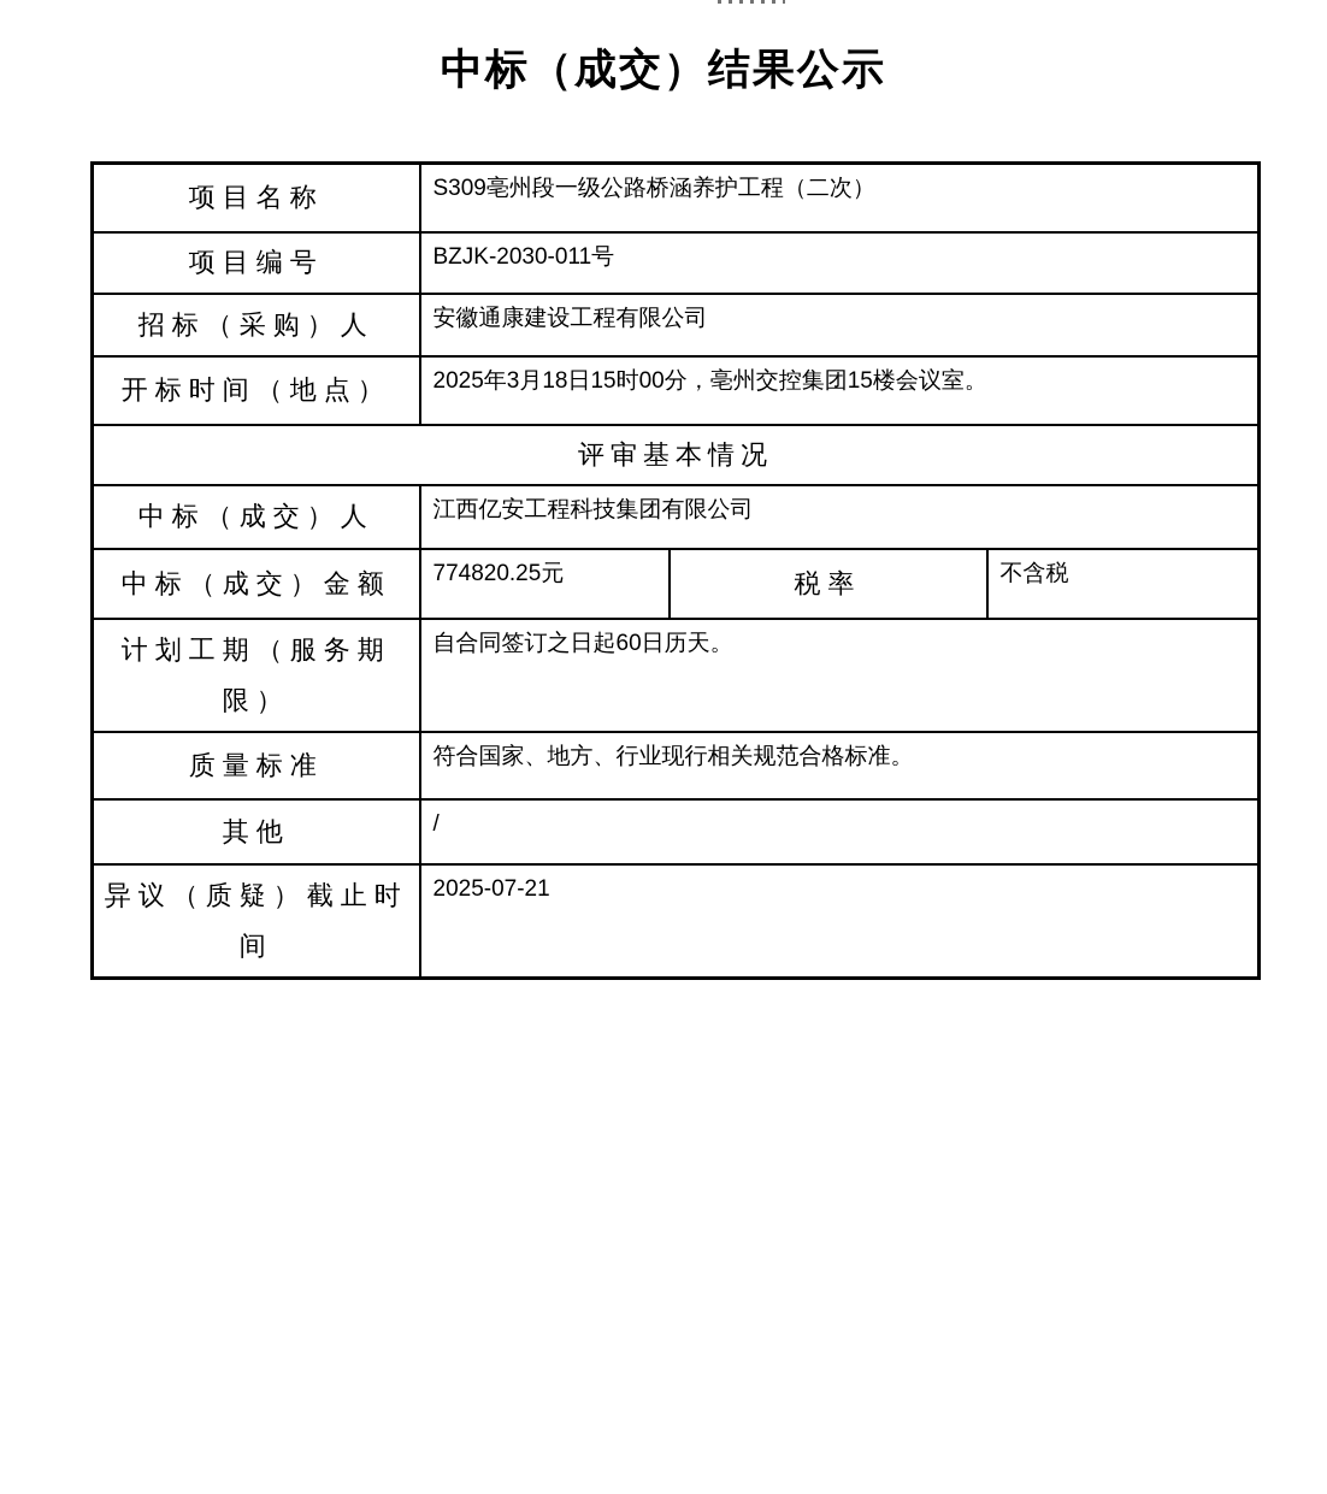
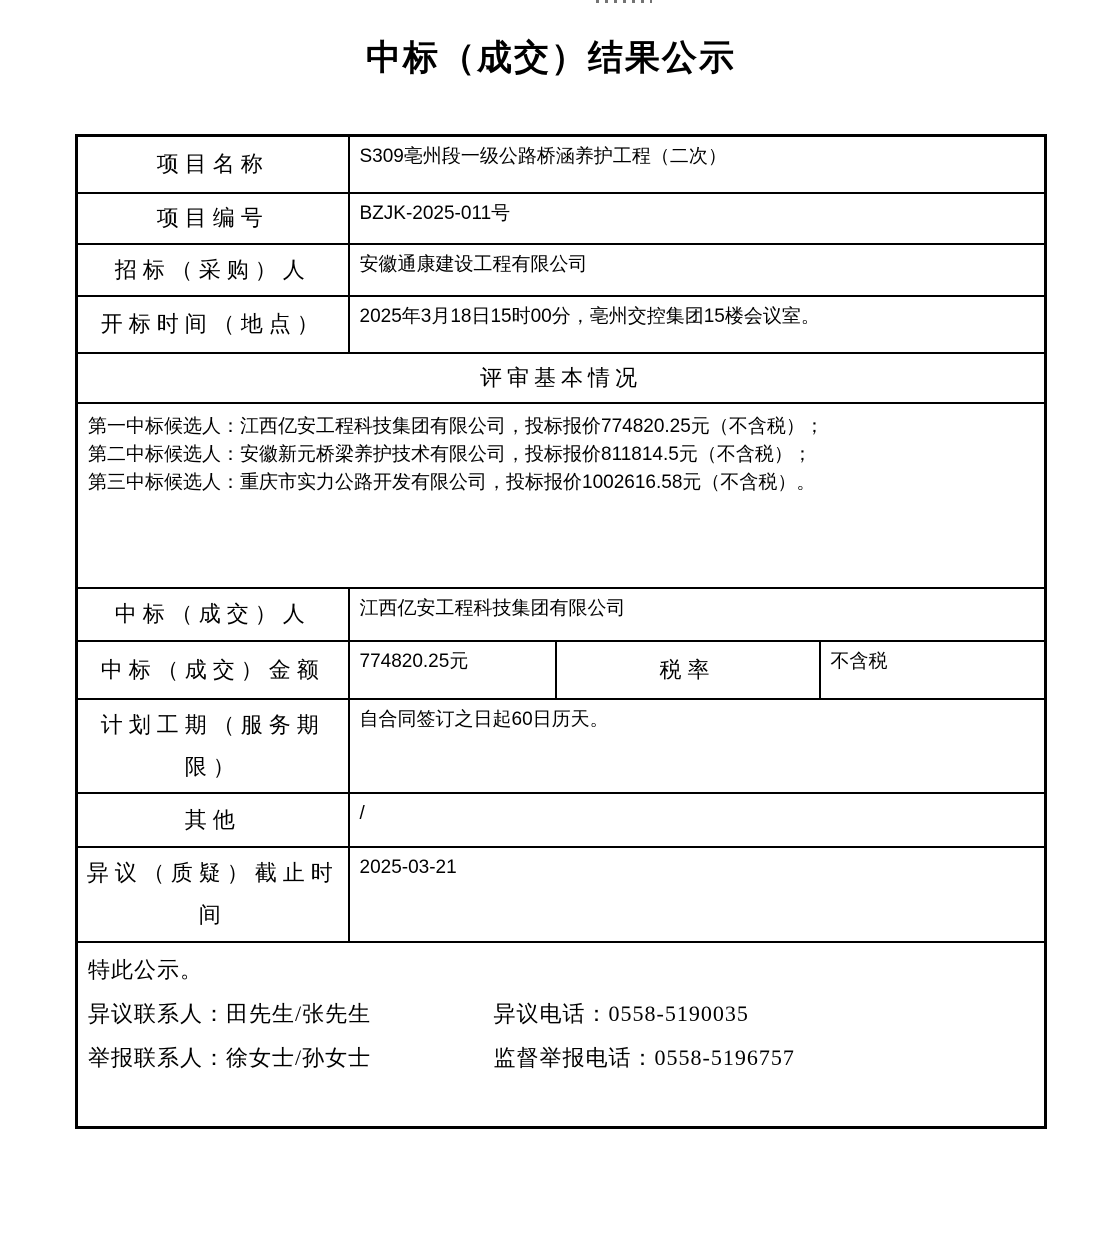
  中标（成交）结果公示
  项目名称	S309亳州段一级公路桥涵养护工程（二次）
- 项目编号	BZJK-2030-011号
+ 项目编号	BZJK-2025-011号
  招标（采购）人	安徽通康建设工程有限公司
  开标时间（地点）	2025年3月18日15时00分，亳州交控集团15楼会议室。
  评审基本情况
+ 第一中标候选人：江西亿安工程科技集团有限公司，投标报价774820.25元（不含税）； 第二中标候选人：安徽新元桥梁养护技术有限公司，投标报价811814.5元（不含税）； 第三中标候选人：重庆市实力公路开发有限公司，投标报价1002616.58元（不含税）。
  中标（成交）人	江西亿安工程科技集团有限公司
  中标（成交）金额	774820.25元	税率	不含税
  计划工期（服务期限）	自合同签订之日起60日历天。
- 质量标准	符合国家、地方、行业现行相关规范合格标准。
  其他	/
- 异议（质疑）截止时间	2025-07-21
+ 异议（质疑）截止时间	2025-03-21
+ 特此公示。 异议联系人：田先生/张先生 异议电话：0558-5190035 举报联系人：徐女士/孙女士 监督举报电话：0558-5196757
